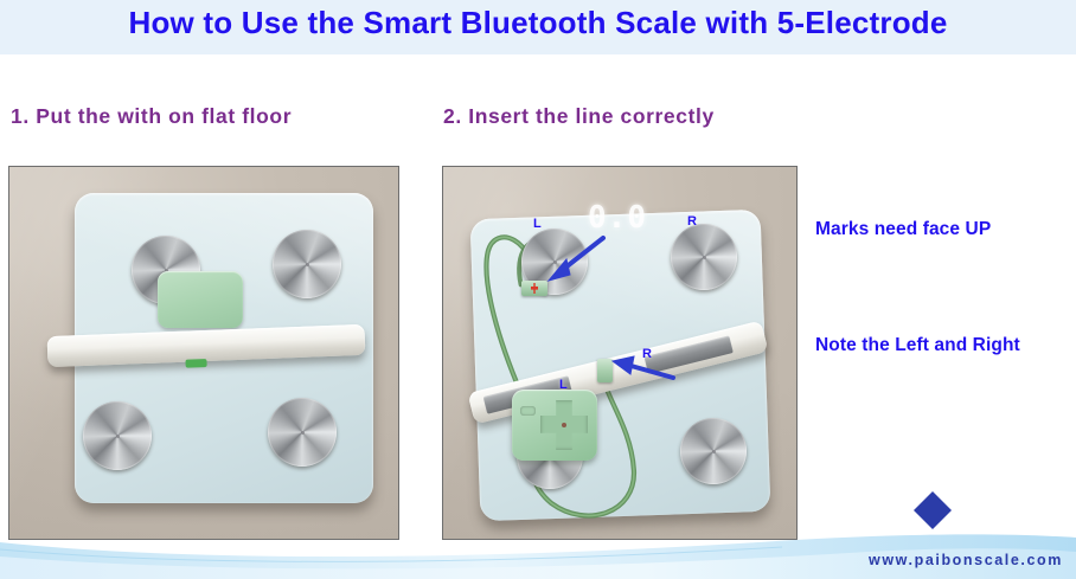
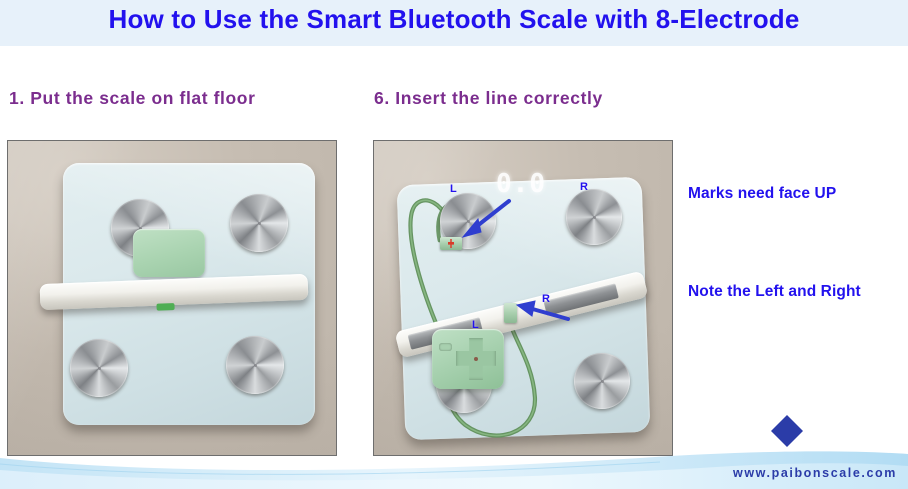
- How to Use the Smart Bluetooth Scale with 5-Electrode
+ How to Use the Smart Bluetooth Scale with 8-Electrode
- 1. Put the with on flat floor
+ 1. Put the scale on flat floor
- 2. Insert the line correctly
+ 6. Insert the line correctly
  0.0
  L
  R
  L
  R
  Marks need face UP
  Note the Left and Right
  www.paibonscale.com
